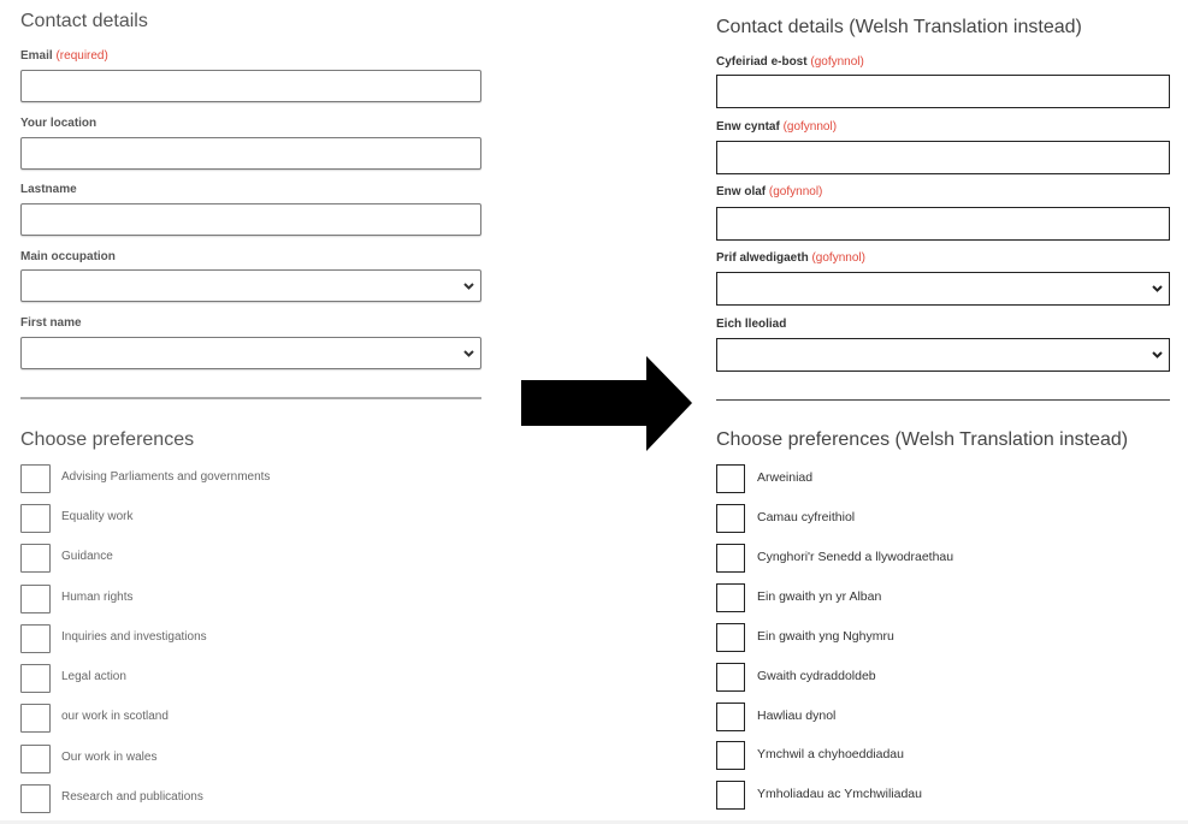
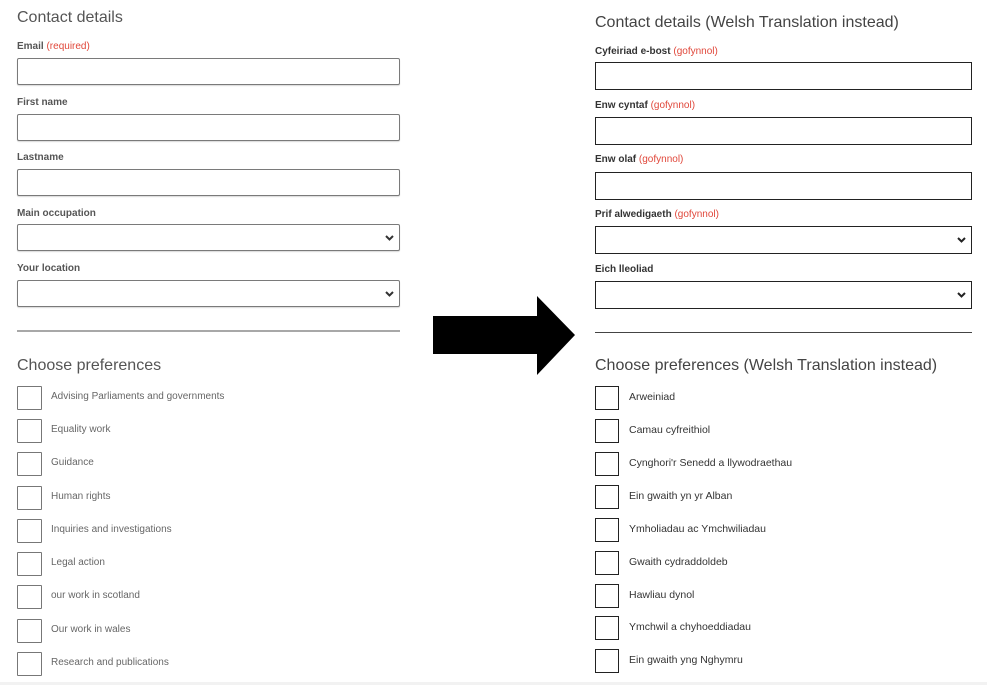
  Contact details
  Email (required)
- Your location
+ First name
  Lastname
  Main occupation
- First name
+ Your location
  Choose preferences
  Advising Parliaments and governments
  Equality work
  Guidance
  Human rights
  Inquiries and investigations
  Legal action
  our work in scotland
  Our work in wales
  Research and publications
  Contact details (Welsh Translation instead)
  Cyfeiriad e-bost (gofynnol)
  Enw cyntaf (gofynnol)
  Enw olaf (gofynnol)
  Prif alwedigaeth (gofynnol)
  Eich lleoliad
  Choose preferences (Welsh Translation instead)
  Arweiniad
  Camau cyfreithiol
  Cynghori'r Senedd a llywodraethau
  Ein gwaith yn yr Alban
- Ein gwaith yng Nghymru
+ Ymholiadau ac Ymchwiliadau
  Gwaith cydraddoldeb
  Hawliau dynol
  Ymchwil a chyhoeddiadau
- Ymholiadau ac Ymchwiliadau
+ Ein gwaith yng Nghymru
